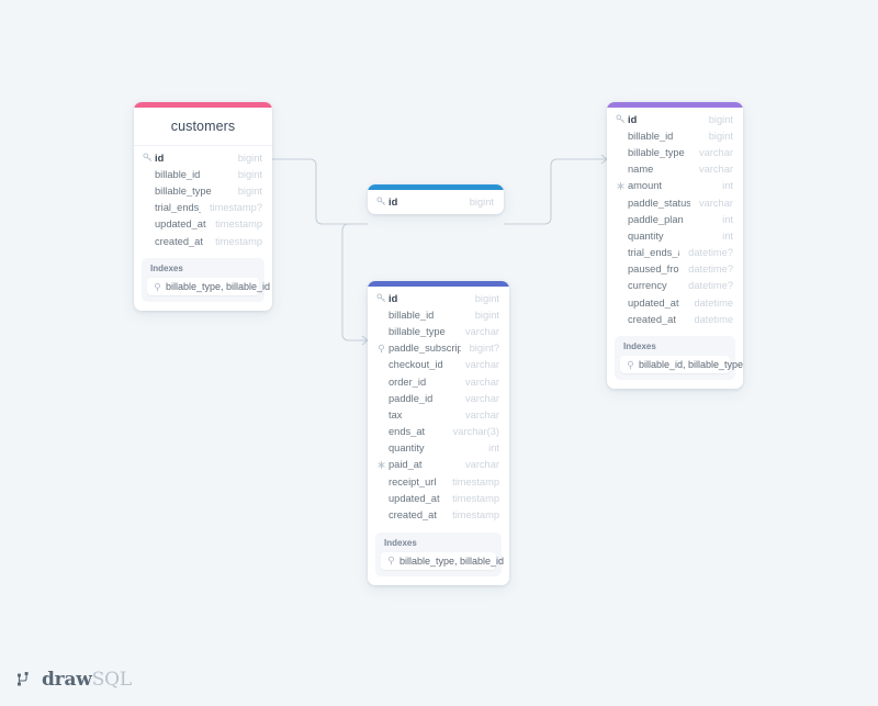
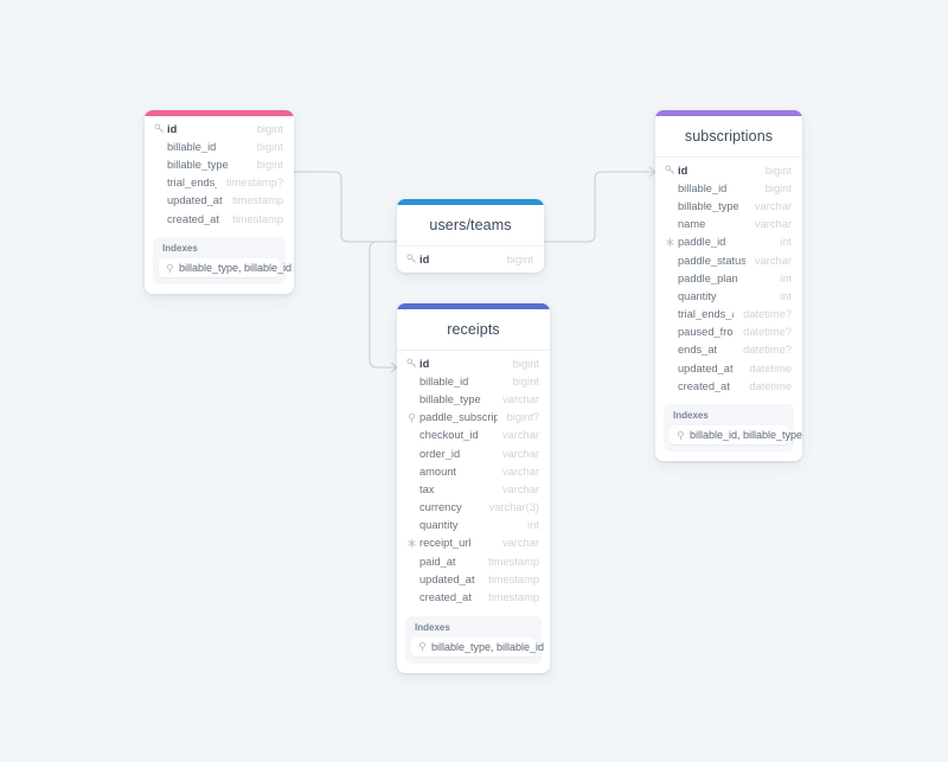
- customers
  id
  bigint
  billable_id
  bigint
  billable_type
  bigint
  trial_ends
  timestamp?
  updated_at
  timestamp
  created_at
  timestamp
  Indexes
  billable_type, billable_id
+ users/teams
  id
  bigint
+ subscriptions
  id
  bigint
  billable_id
  bigint
  billable_type
  varchar
  name
  varchar
- amount
+ paddle_id
  int
  paddle_status
  varchar
  paddle_plan
  int
  quantity
  int
  trial_ends_
  datetime?
  paused_fro
  datetime?
- currency
+ ends_at
  datetime?
  updated_at
  datetime
  created_at
  datetime
  Indexes
  billable_id, billable_type
+ receipts
  id
  bigint
  billable_id
  bigint
  billable_type
  varchar
  bigint?
  checkout_id
  varchar
  order_id
  varchar
- paddle_id
+ amount
  varchar
  tax
  varchar
- ends_at
+ currency
  varchar(3)
  quantity
  int
- paid_at
+ receipt_url
  varchar
- receipt_url
+ paid_at
  timestamp
  updated_at
  timestamp
  created_at
  timestamp
  Indexes
  billable_type, billable_id
- drawSQL
